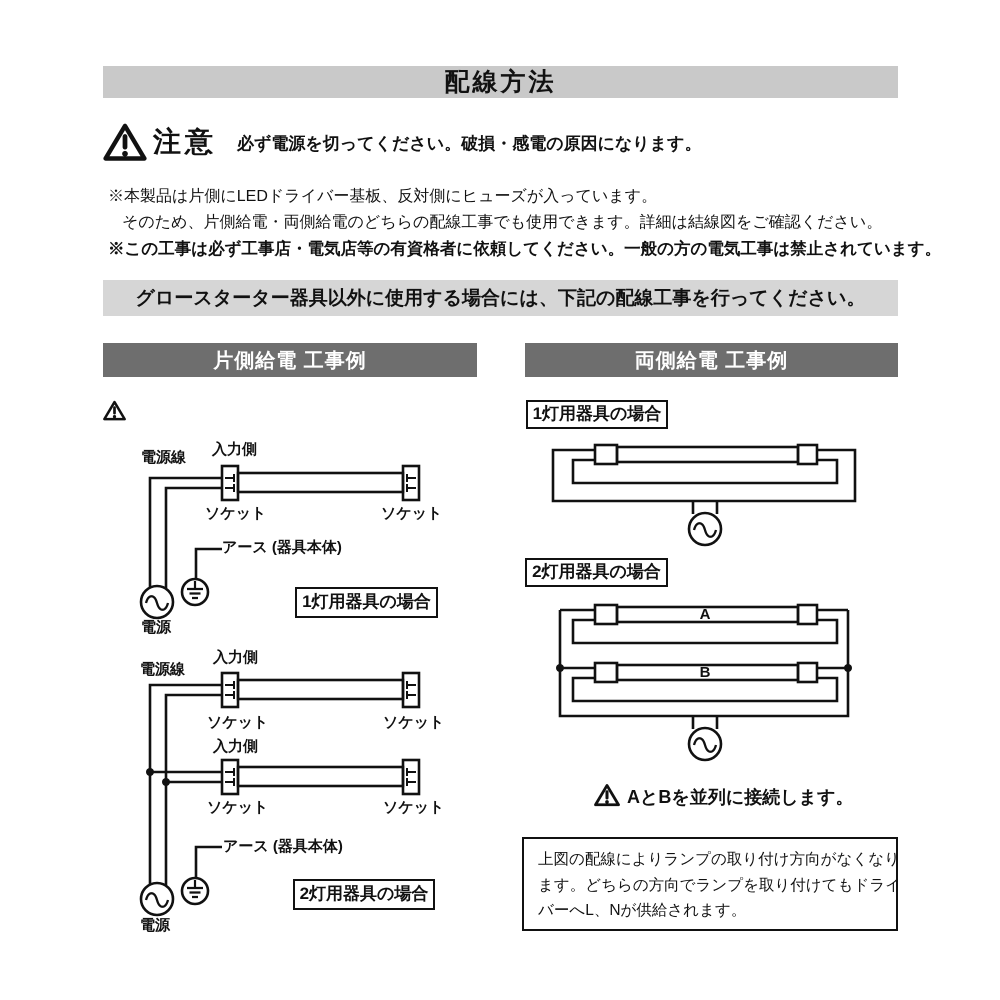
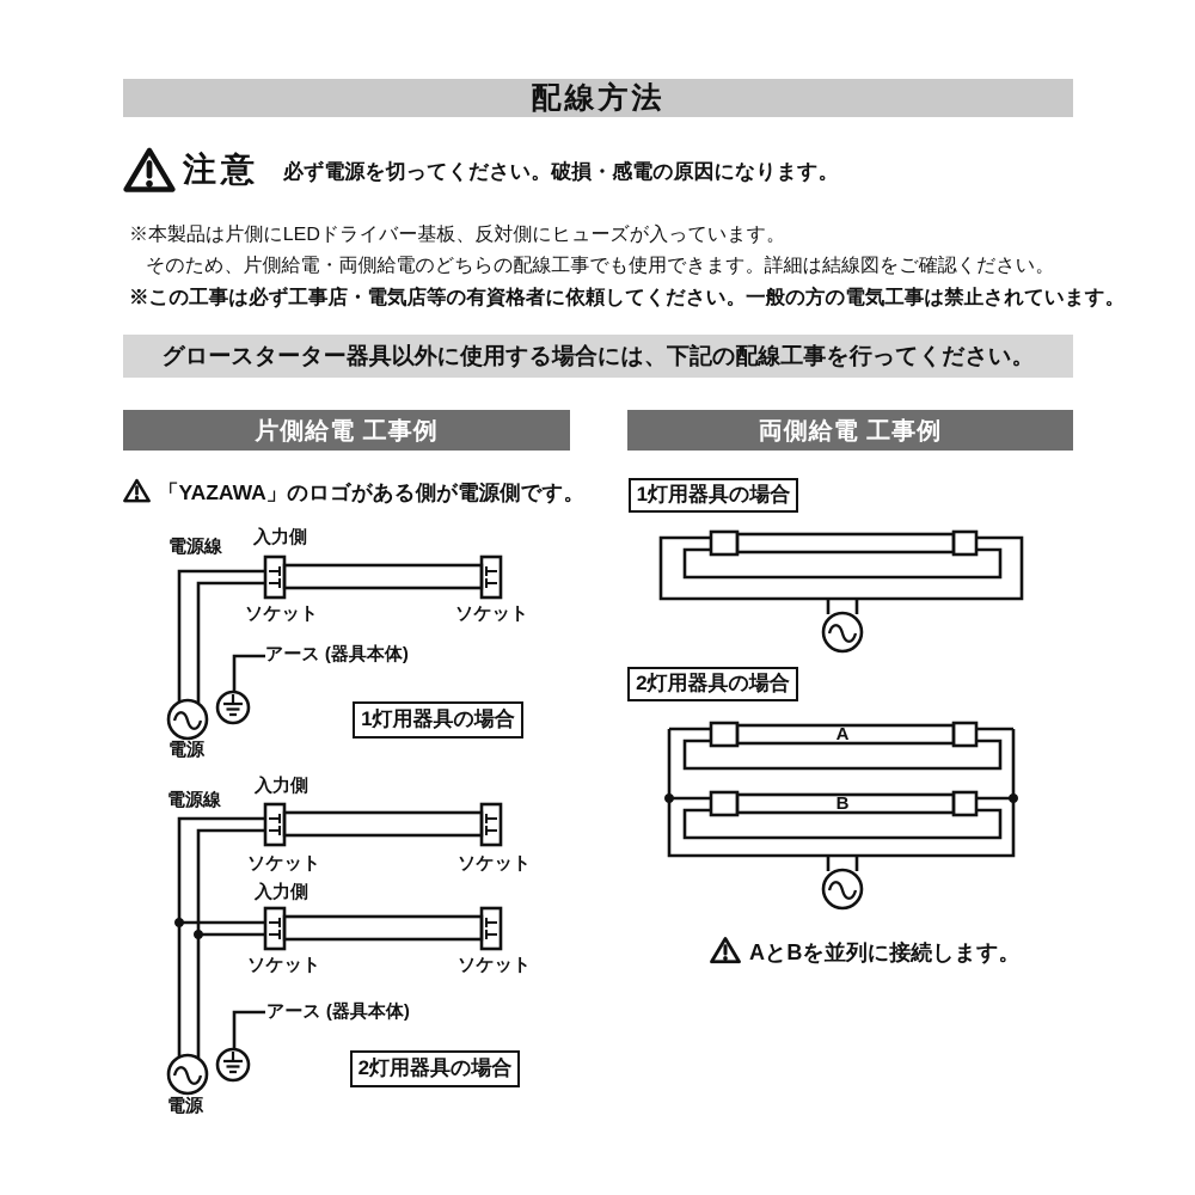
  配線方法
  注意
  必ず電源を切ってください。破損・感電の原因になります。
  ※本製品は片側にLEDドライバー基板、反対側にヒューズが入っています。
  そのため、片側給電・両側給電のどちらの配線工事でも使用できます。詳細は結線図をご確認ください。
  ※この工事は必ず工事店・電気店等の有資格者に依頼してください。一般の方の電気工事は禁止されています。
  グロースターター器具以外に使用する場合には、下記の配線工事を行ってください。
  片側給電 工事例
  両側給電 工事例
+ 「YAZAWA」のロゴがある側が電源側です。
  電源線
  入力側
  ソケット
  ソケット
  アース (器具本体)
  電源
  1灯用器具の場合
  電源線
  入力側
  ソケット
  ソケット
  入力側
  ソケット
  ソケット
  アース (器具本体)
  電源
  2灯用器具の場合
  1灯用器具の場合
  2灯用器具の場合
  A
  B
  AとBを並列に接続します。
- 上図の配線によりランプの取り付け方向がなくなり
- ます。どちらの方向でランプを取り付けてもドライ
- バーへL、Nが供給されます。
